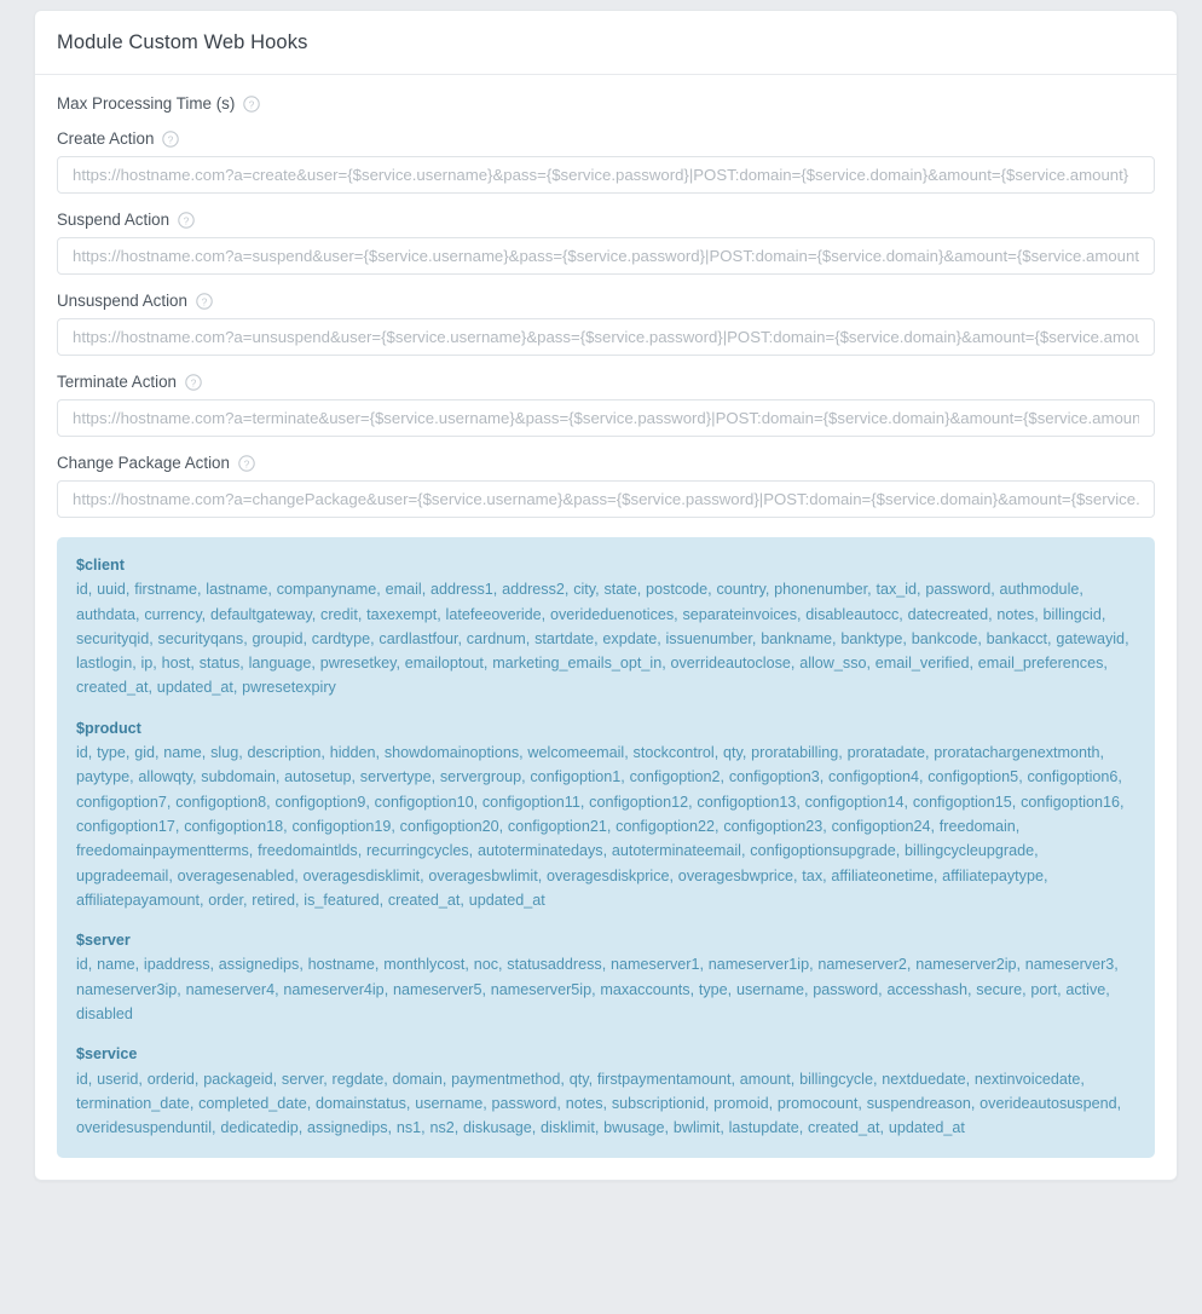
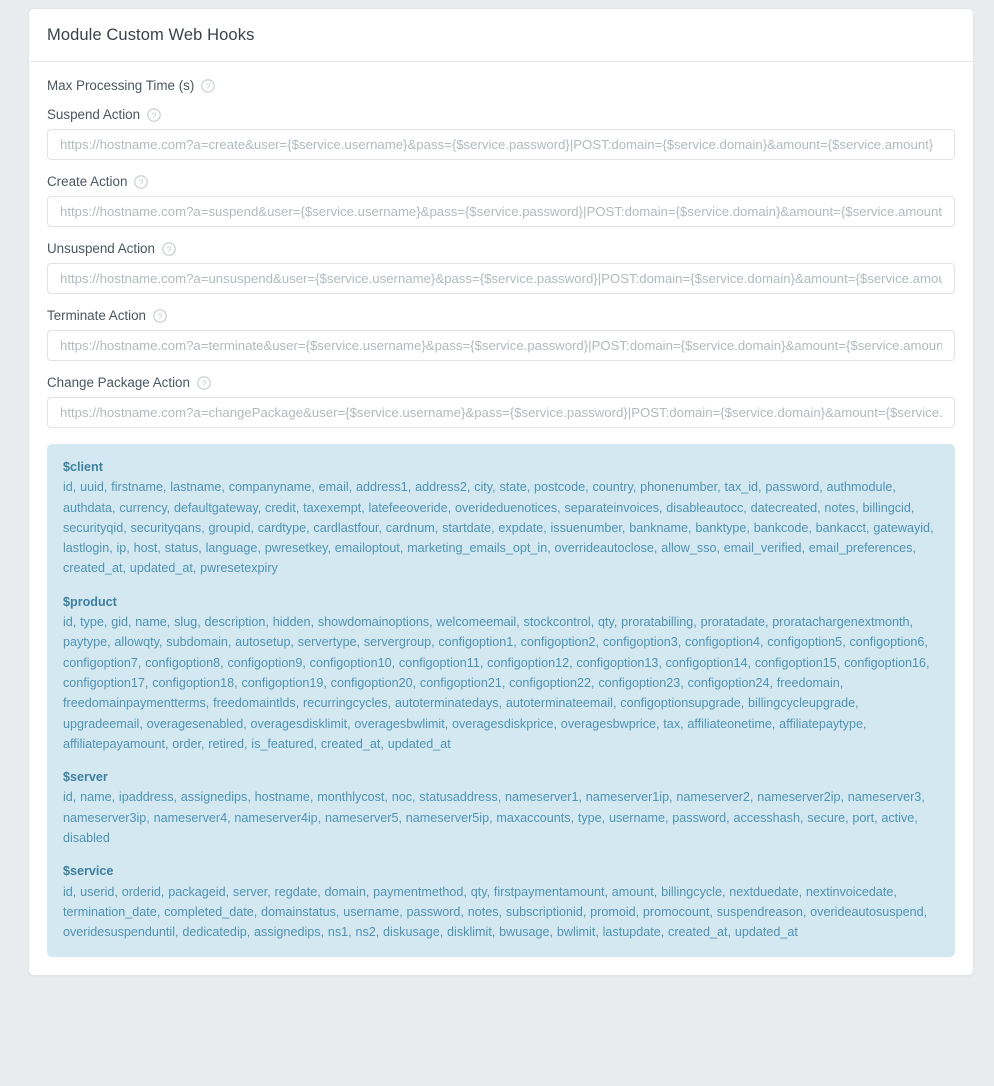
  Module Custom Web Hooks
  Max Processing Time (s)
  ?
- Create Action
+ Suspend Action
  ?
  https://hostname.com?a=create&user={$service.username}&pass={$service.password}|POST:domain={$service.domain}&amount={$service.amount}
- Suspend Action
+ Create Action
  ?
  https://hostname.com?a=suspend&user={$service.username}&pass={$service.password}|POST:domain={$service.domain}&amount={$service.amount
  Unsuspend Action
  ?
  https://hostname.com?a=unsuspend&user={$service.username}&pass={$service.password}|POST:domain={$service.domain}&amount={$service.amo
  Terminate Action
  ?
  https://hostname.com?a=terminate&user={$service.username}&pass={$service.password}|POST:domain={$service.domain}&amount={$service.amoun
  Change Package Action
  ?
  https://hostname.com?a=changePackage&user={$service.username}&pass={$service.password}|POST:domain={$service.domain}&amount={$service.
  $client
  id, uuid, firstname, lastname, companyname, email, address1, address2, city, state, postcode, country, phonenumber, tax_id, password, authmodule, authdata, currency, defaultgateway, credit, taxexempt, latefeeoveride, overideduenotices, separateinvoices, disableautocc, datecreated, notes, billingcid, securityqid, securityqans, groupid, cardtype, cardlastfour, cardnum, startdate, expdate, issuenumber, bankname, banktype, bankcode, bankacct, gatewayid, lastlogin, ip, host, status, language, pwresetkey, emailoptout, marketing_emails_opt_in, overrideautoclose, allow_sso, email_verified, email_preferences, created_at, updated_at, pwresetexpiry
  $product
  id, type, gid, name, slug, description, hidden, showdomainoptions, welcomeemail, stockcontrol, qty, proratabilling, proratadate, proratachargenextmonth, paytype, allowqty, subdomain, autosetup, servertype, servergroup, configoption1, configoption2, configoption3, configoption4, configoption5, configoption6, configoption7, configoption8, configoption9, configoption10, configoption11, configoption12, configoption13, configoption14, configoption15, configoption16, configoption17, configoption18, configoption19, configoption20, configoption21, configoption22, configoption23, configoption24, freedomain, freedomainpaymentterms, freedomaintlds, recurringcycles, autoterminatedays, autoterminateemail, configoptionsupgrade, billingcycleupgrade, upgradeemail, overagesenabled, overagesdisklimit, overagesbwlimit, overagesdiskprice, overagesbwprice, tax, affiliateonetime, affiliatepaytype, affiliatepayamount, order, retired, is_featured, created_at, updated_at
  $server
  id, name, ipaddress, assignedips, hostname, monthlycost, noc, statusaddress, nameserver1, nameserver1ip, nameserver2, nameserver2ip, nameserver3, nameserver3ip, nameserver4, nameserver4ip, nameserver5, nameserver5ip, maxaccounts, type, username, password, accesshash, secure, port, active, disabled
  $service
  id, userid, orderid, packageid, server, regdate, domain, paymentmethod, qty, firstpaymentamount, amount, billingcycle, nextduedate, nextinvoicedate, termination_date, completed_date, domainstatus, username, password, notes, subscriptionid, promoid, promocount, suspendreason, overideautosuspend, overidesuspenduntil, dedicatedip, assignedips, ns1, ns2, diskusage, disklimit, bwusage, bwlimit, lastupdate, created_at, updated_at
